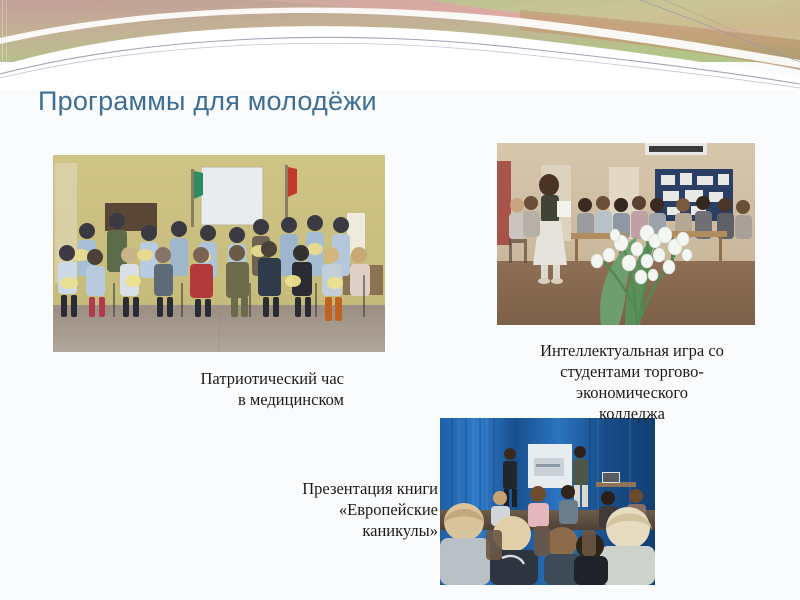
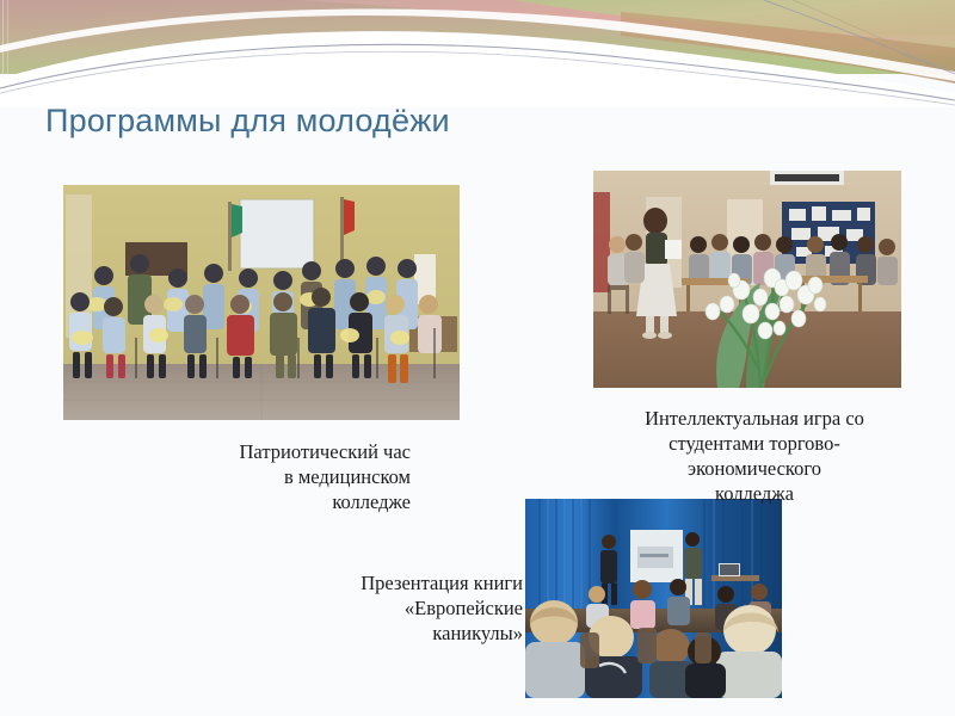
  Программы для молодёжи
  Патриотический час
  в медицинском
+ колледже
  Интеллектуальная игра со
  студентами торгово-
  экономического
  колледжа
  Презентация книги
  «Европейские
  каникулы»
